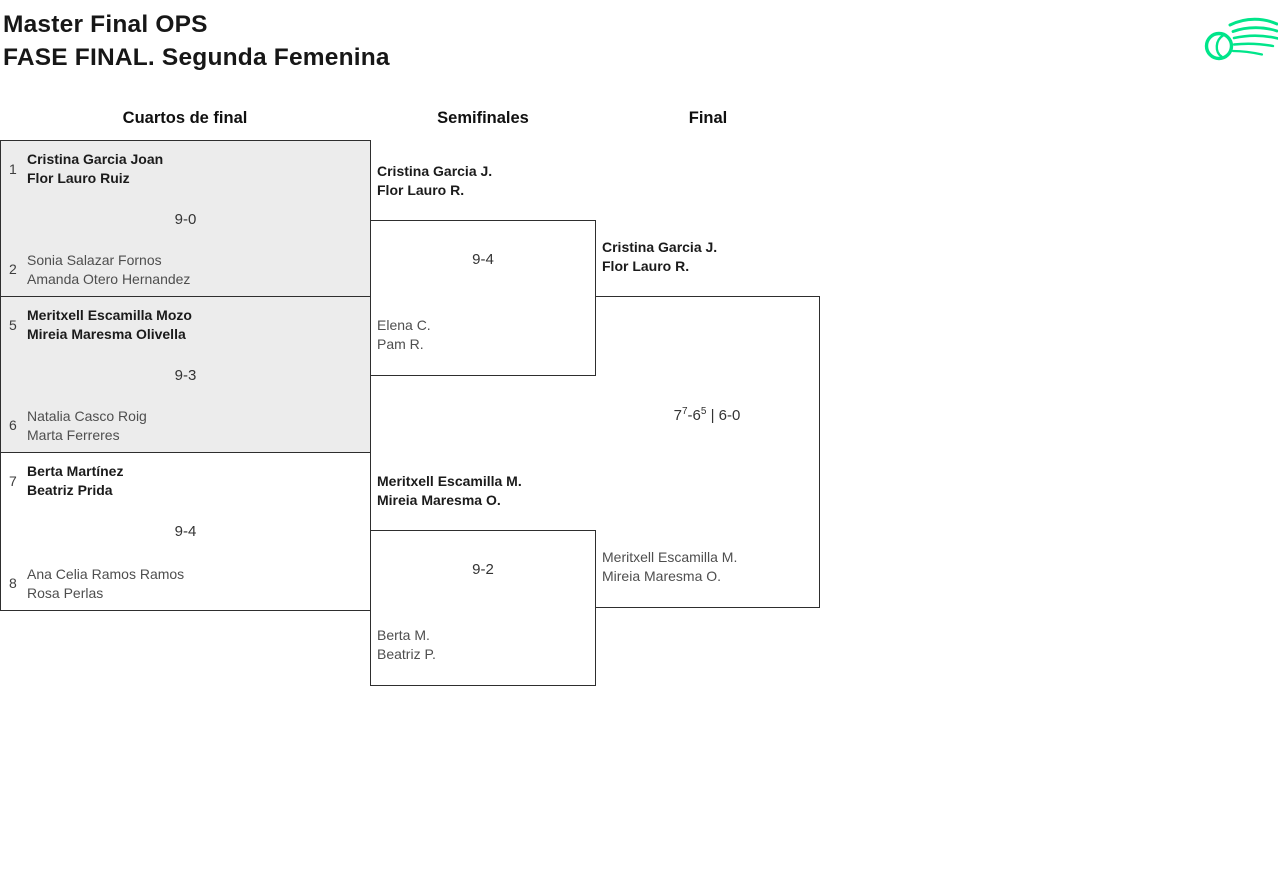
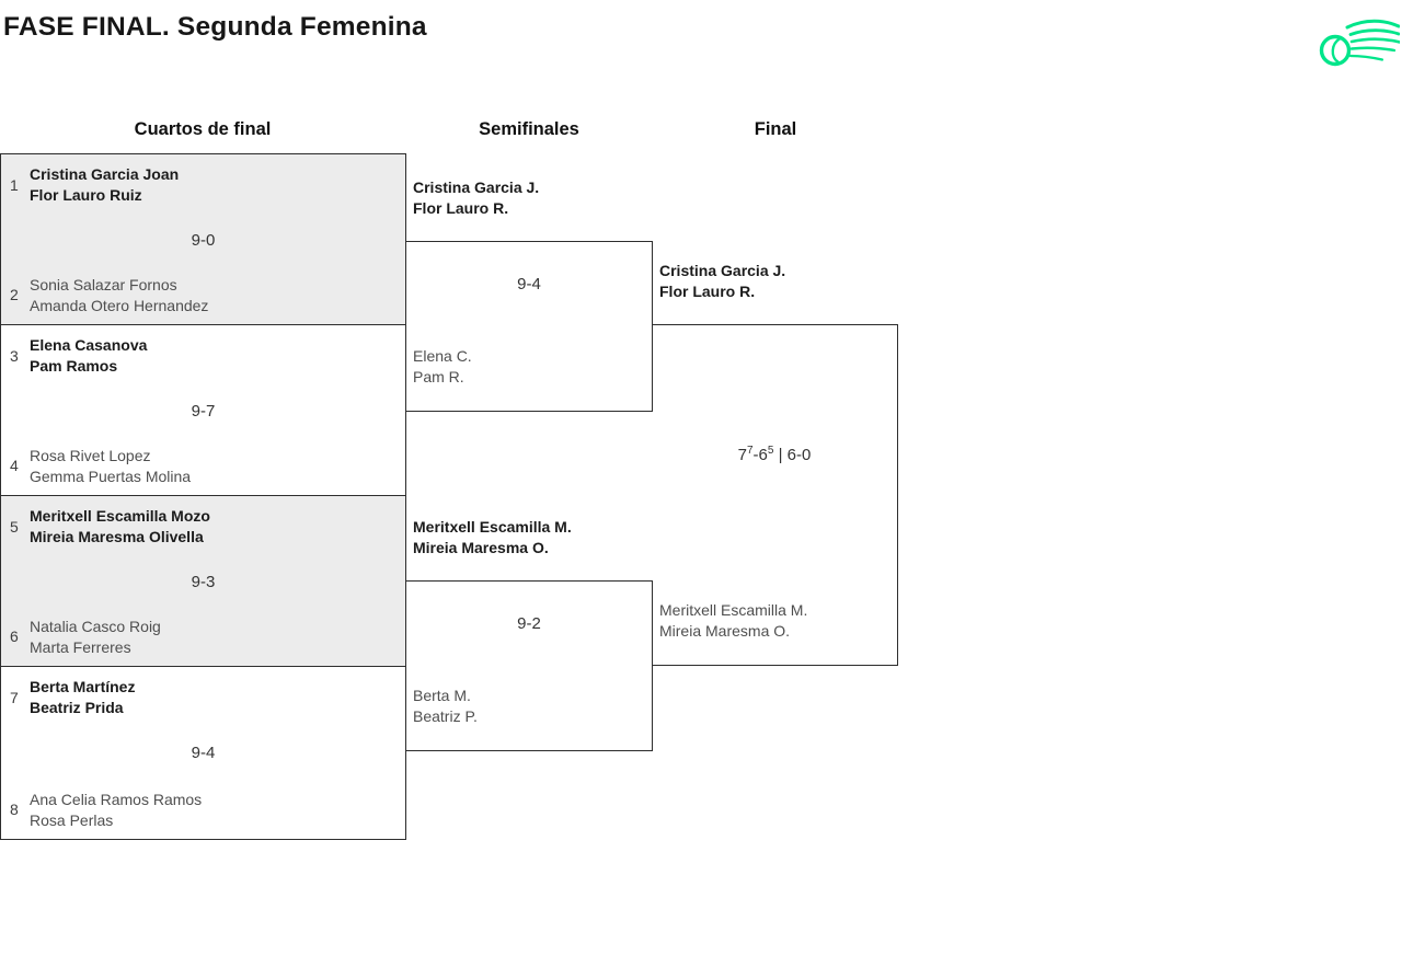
- Master Final OPS
  FASE FINAL. Segunda Femenina
  Cuartos de final
  Semifinales
  Final
  1
  Cristina Garcia Joan
  Flor Lauro Ruiz
  9-0
  2
  Sonia Salazar Fornos
  Amanda Otero Hernandez
+ 3
+ Elena Casanova
+ Pam Ramos
+ 9-7
+ 4
+ Rosa Rivet Lopez
+ Gemma Puertas Molina
  5
  Meritxell Escamilla Mozo
  Mireia Maresma Olivella
  9-3
  6
  Natalia Casco Roig
  Marta Ferreres
  7
  Berta Martínez
  Beatriz Prida
  9-4
  8
  Ana Celia Ramos Ramos
  Rosa Perlas
  Cristina Garcia J.
  Flor Lauro R.
  9-4
  Elena C.
  Pam R.
  Meritxell Escamilla M.
  Mireia Maresma O.
  9-2
  Berta M.
  Beatriz P.
  Cristina Garcia J.
  Flor Lauro R.
  77-65 | 6-0
  Meritxell Escamilla M.
  Mireia Maresma O.
